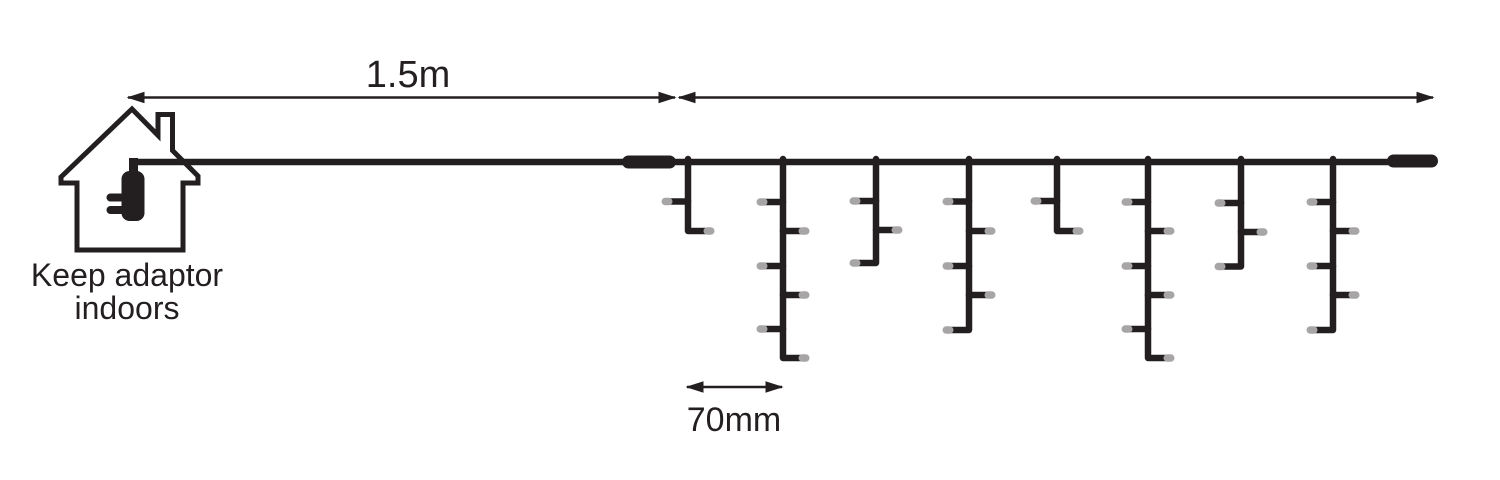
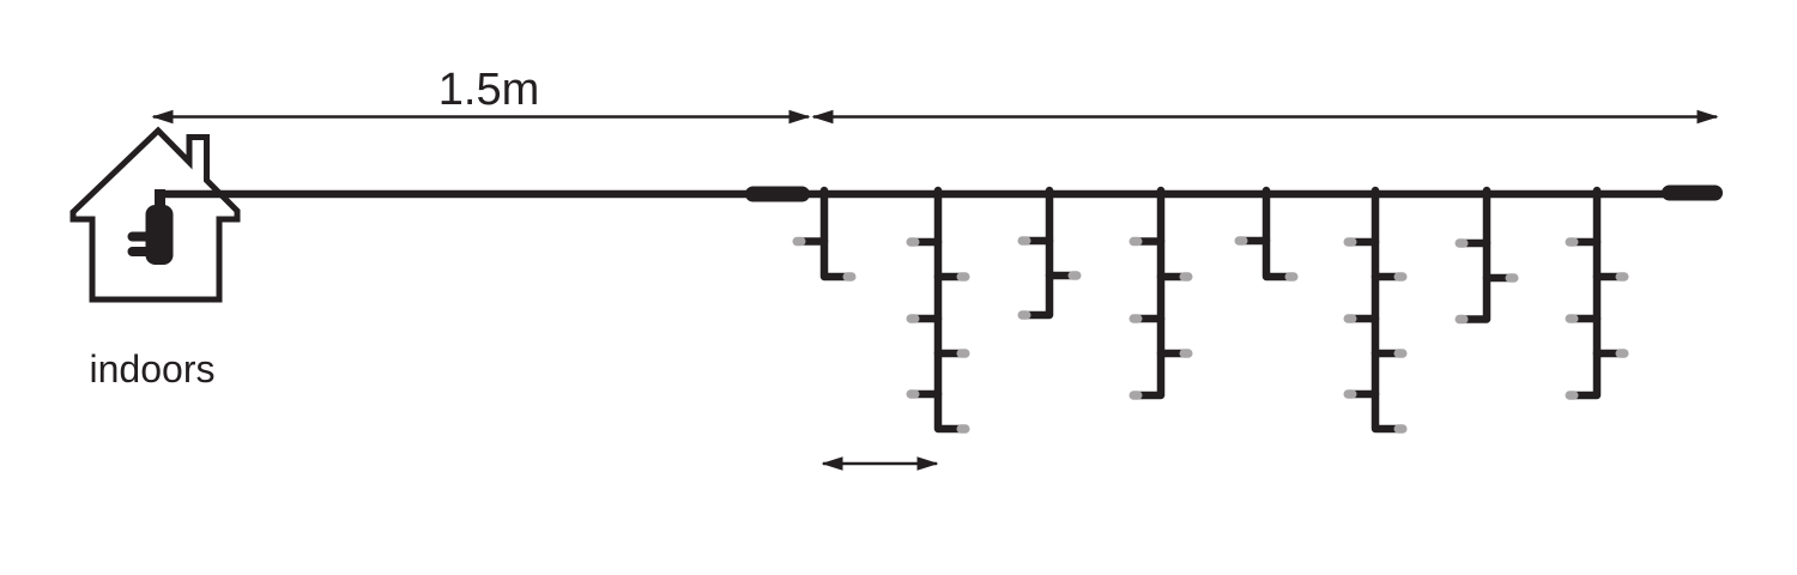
  1.5m
- 70mm
- Keep adaptor
  indoors
